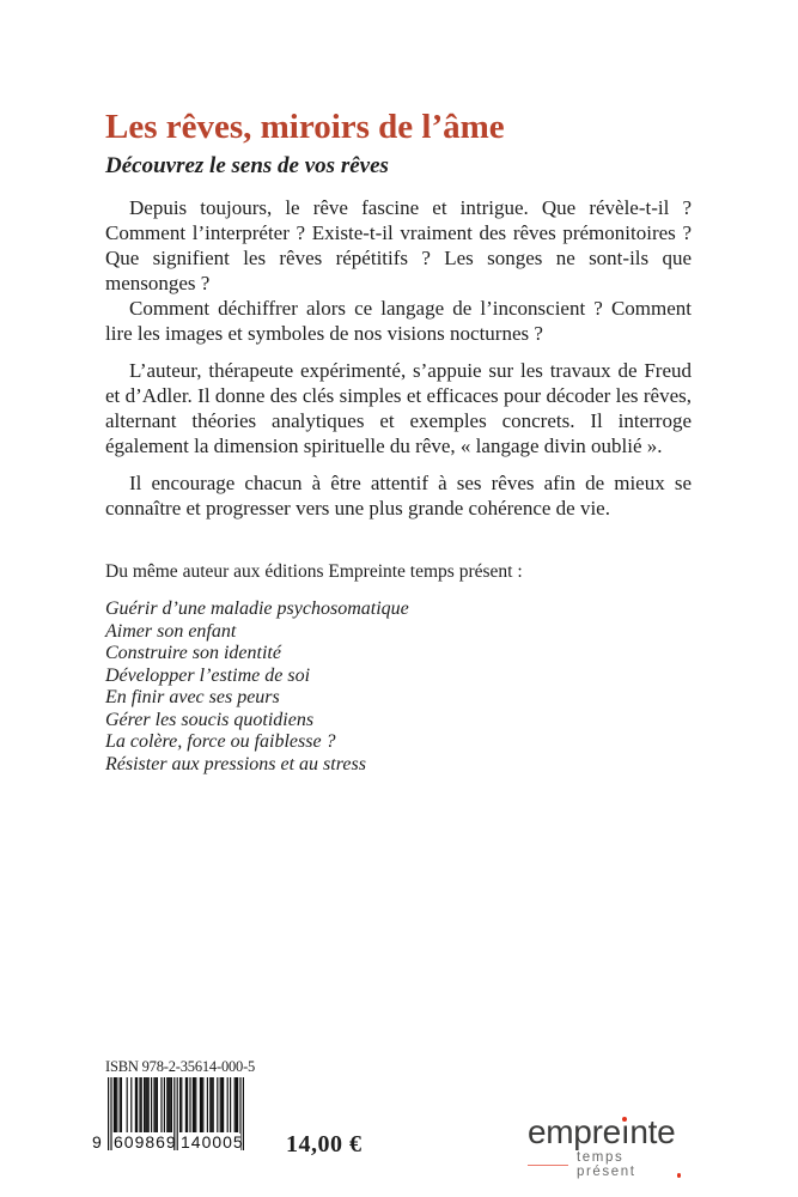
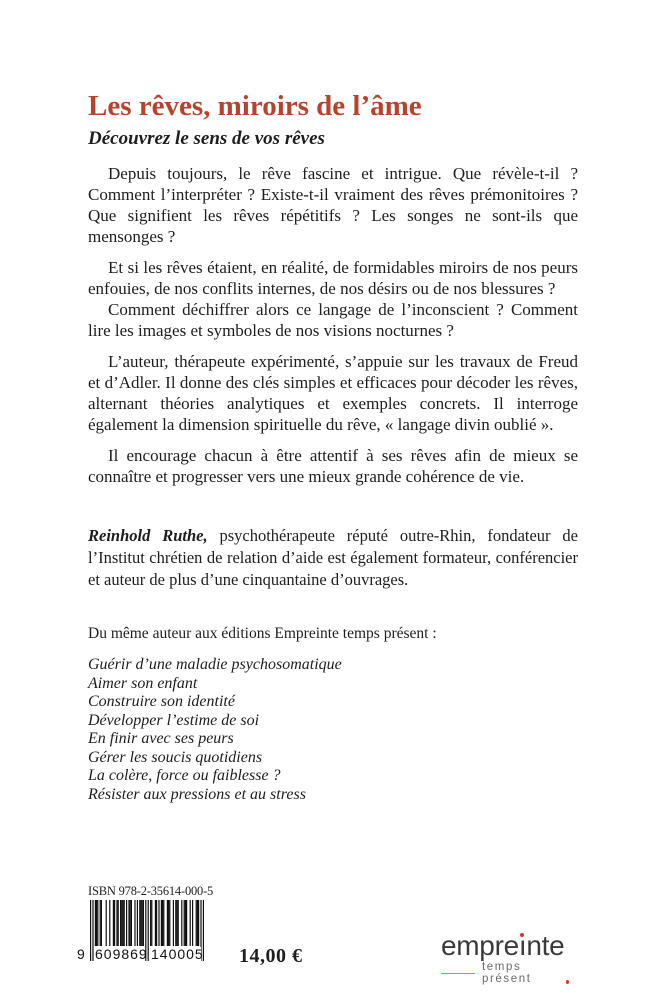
  Les rêves, miroirs de l’âme
  Découvrez le sens de vos rêves
  Depuis toujours, le rêve fascine et intrigue. Que révèle-t-il ? Comment l’interpréter ? Existe-t-il vraiment des rêves prémonitoires ? Que signifient les rêves répétitifs ? Les songes ne sont-ils que mensonges ?
+ Et si les rêves étaient, en réalité, de formidables miroirs de nos peurs enfouies, de nos conflits internes, de nos désirs ou de nos blessures ?
  Comment déchiffrer alors ce langage de l’inconscient ? Comment lire les images et symboles de nos visions nocturnes ?
  L’auteur, thérapeute expérimenté, s’appuie sur les travaux de Freud et d’Adler. Il donne des clés simples et efficaces pour décoder les rêves, alternant théories analytiques et exemples concrets. Il interroge également la dimension spirituelle du rêve, « langage divin oublié ».
- Il encourage chacun à être attentif à ses rêves afin de mieux se connaître et progresser vers une plus grande cohérence de vie.
+ Il encourage chacun à être attentif à ses rêves afin de mieux se connaître et progresser vers une mieux grande cohérence de vie.
+ Reinhold Ruthe, psychothérapeute réputé outre-Rhin, fondateur de l’Institut chrétien de relation d’aide est également formateur, conférencier et auteur de plus d’une cinquantaine d’ouvrages.
  Du même auteur aux éditions Empreinte temps présent :
  Guérir d’une maladie psychosomatique
  Aimer son enfant
  Construire son identité
  Développer l’estime de soi
  En finir avec ses peurs
  Gérer les soucis quotidiens
  La colère, force ou faiblesse ?
  Résister aux pressions et au stress
  ISBN 978-2-35614-000-5
  9
  609869
  140005
  14,00 €
  empreınte
  temps présent
